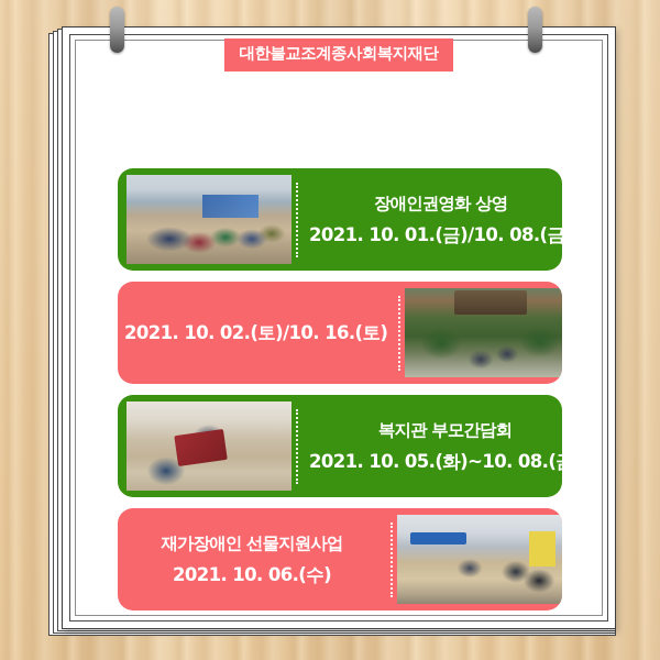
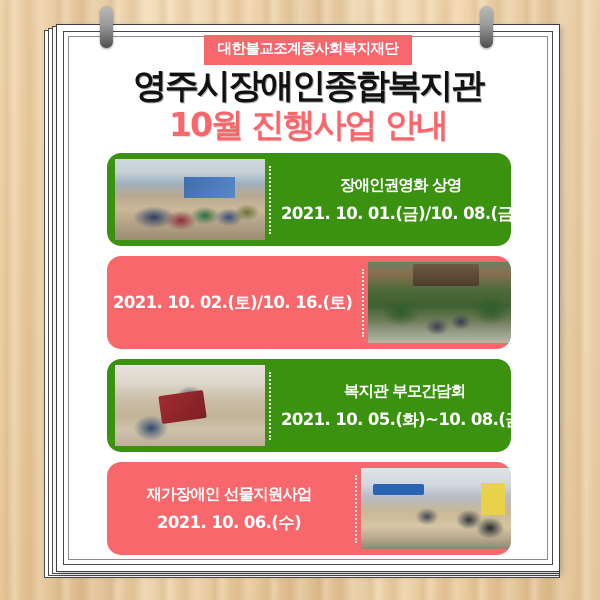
  대한불교조계종사회복지재단
+ 영주시장애인종합복지관
+ 10월 진행사업 안내
  장애인권영화 상영
  2021. 10. 01.(금)/10. 08.(금
  2021. 10. 02.(토)/10. 16.(토)
  복지관 부모간담회
  2021. 10. 05.(화)~10. 08.(
  재가장애인 선물지원사업
  2021. 10. 06.(수)
